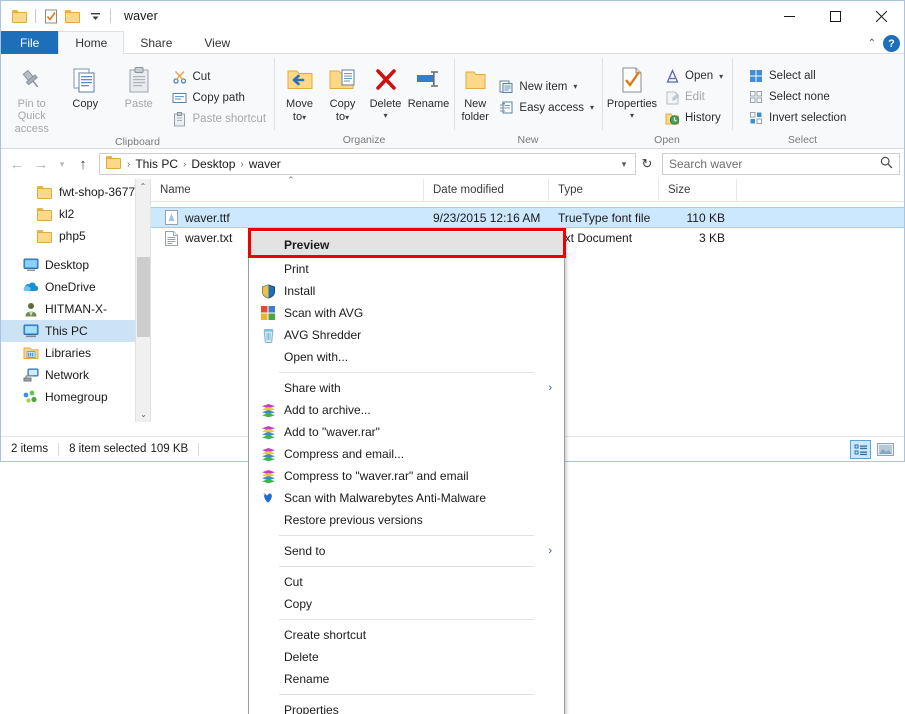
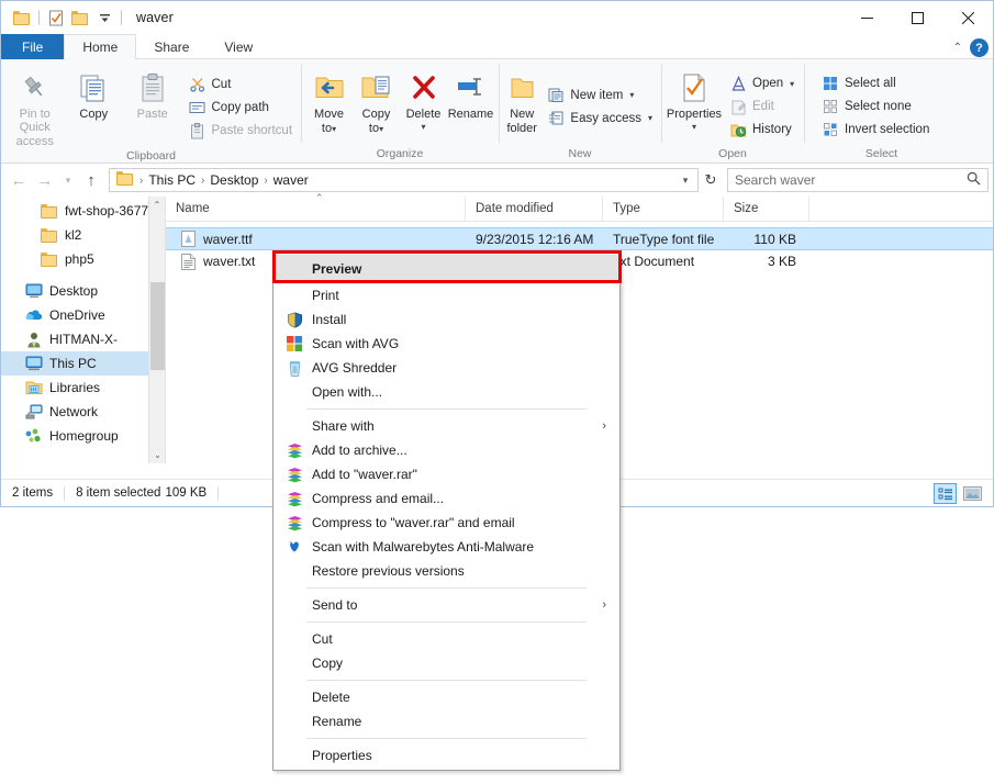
  waver
  File
  Home
  Share
  View
  ⌃
  ?
  Pin to Quick
  access
  Copy
  Paste
  Cut
  Copy path
  Paste shortcut
  Clipboard
  Move
  to▾
  Copy
  to▾
  Delete
  ▾
  Rename
  Organize
  New
  folder
  New item
  ▾
  Easy access
  ▾
  New
  Properties
  ▾
  Open
  ▾
  Edit
  History
  Open
  Select all
  Select none
  Invert selection
  Select
  ←
  →
  ▾
  ↑
  ›
  This PC
  ›
  Desktop
  ›
  waver
  ▾
  ↻
  Search waver
  fwt-shop-3677
  kl2
  php5
  Desktop
  OneDrive
  HITMAN-X-
  This PC
  Libraries
  Network
  Homegroup
  ⌃
  ⌄
  Name
  ⌃
  Date modified
  Type
  Size
  waver.ttf
  9/23/2015 12:16 AM
  TrueType font file
  110 KB
  waver.txt
  xt Document
  3 KB
  2 items
  8 item selected
  109 KB
  Preview
  Print
  Install
  Scan with AVG
  AVG Shredder
  Open with...
  Share with
  ›
  Add to archive...
  Add to "waver.rar"
  Compress and email...
  Compress to "waver.rar" and email
  Scan with Malwarebytes Anti-Malware
  Restore previous versions
  Send to
  ›
  Cut
  Copy
- Create shortcut
  Delete
  Rename
  Properties
